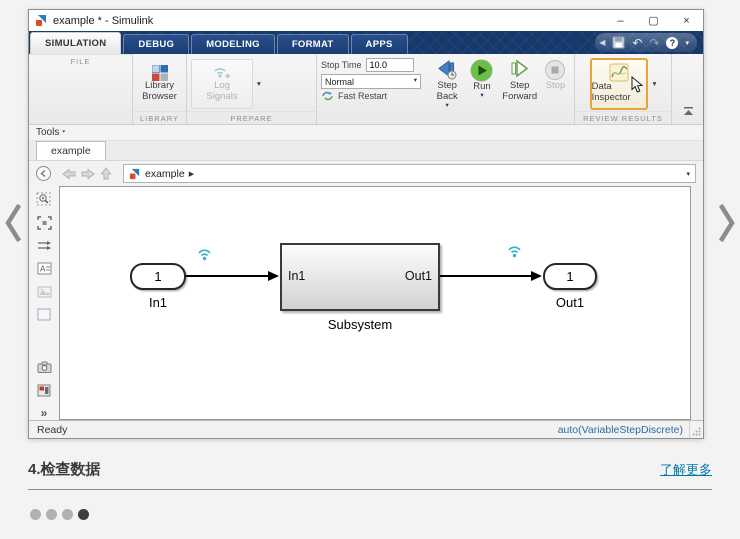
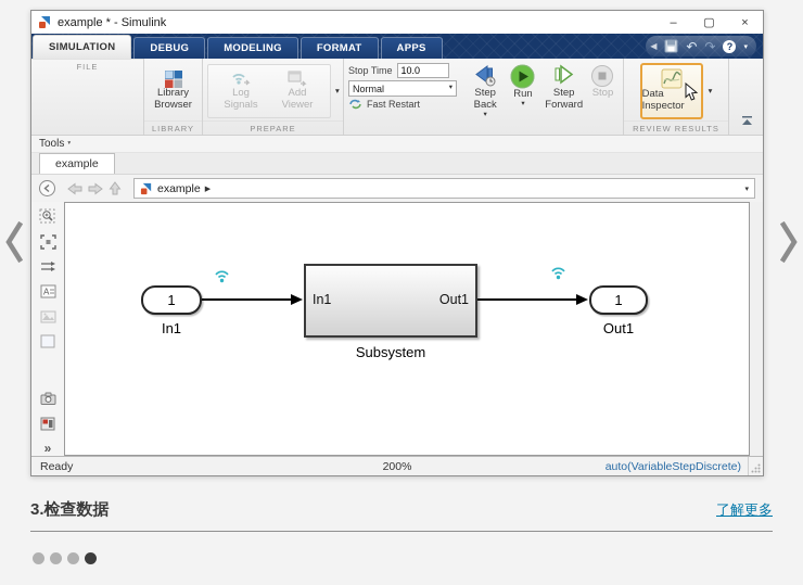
  example * - Simulink
  –
  ▢
  ×
  SIMULATION
  DEBUG
  MODELING
  FORMAT
  APPS
  ◀
  ↶
  ↷
  ?
  FILE
  Library Browser
  LIBRARY
  Log Signals
+ Add Viewer
  ▾
  PREPARE
  Stop Time
  10.0
  Normal
  Fast Restart
  Step Back
  Run
  Step Forward
  Stop
  Data Inspector
  ▾
  REVIEW RESULTS
  Tools
  example
  example
  A
  »
  1
  In1
  In1
  Out1
  Subsystem
  1
  Out1
  Ready
+ 200%
  auto(VariableStepDiscrete)
- 4.检查数据
+ 3.检查数据
  了解更多
